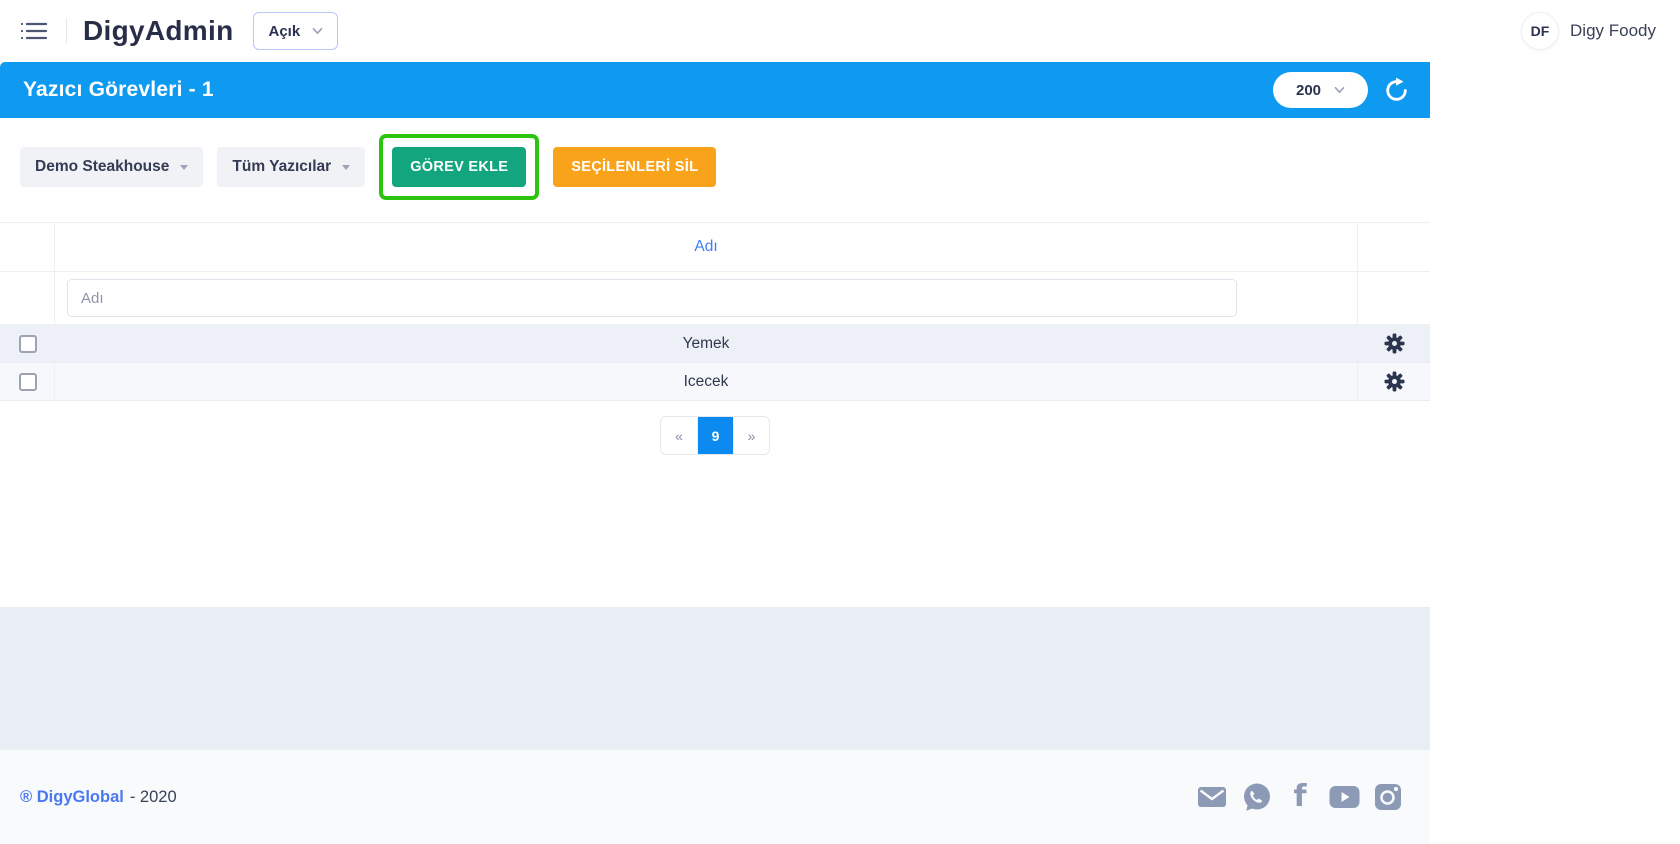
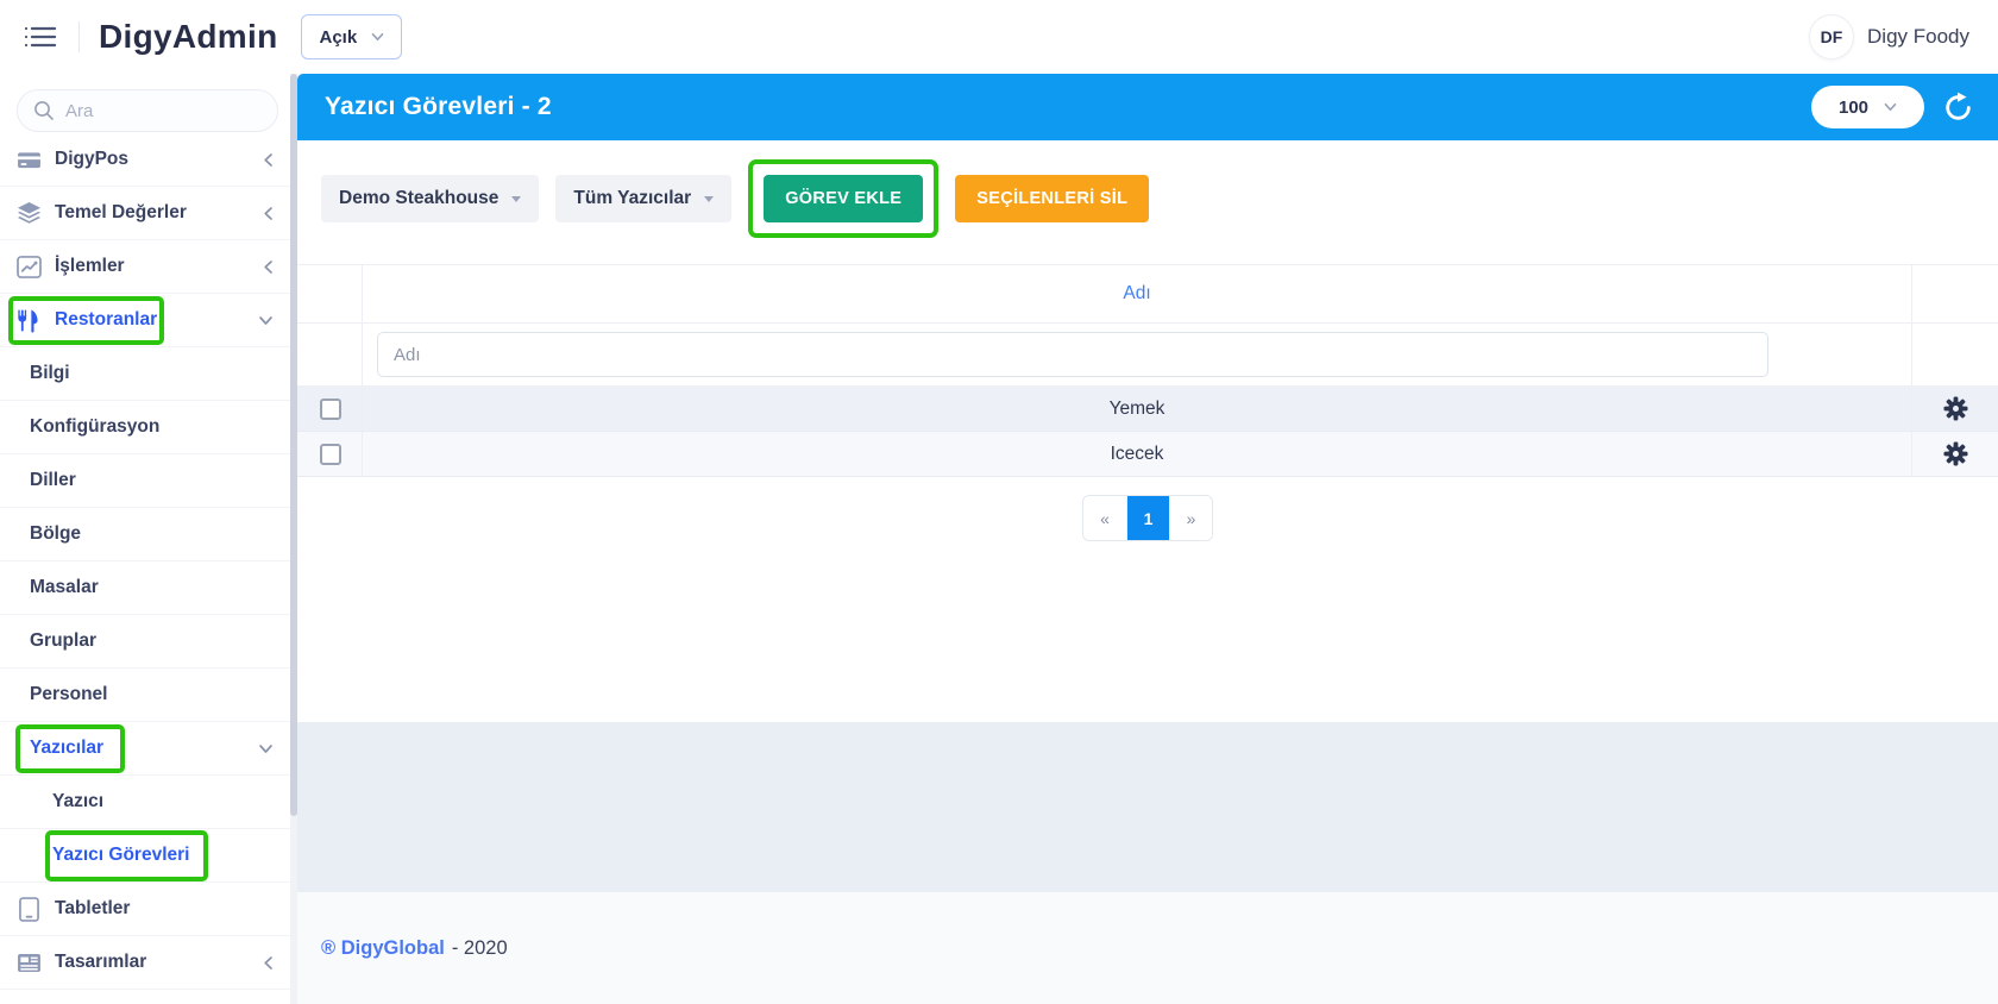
  DigyAdmin
  Açık
  DF
  Digy Foody
+ Ara
+ DigyPos
+ Temel Değerler
+ İşlemler
+ Restoranlar
+ Bilgi
+ Konfigürasyon
+ Diller
+ Bölge
+ Masalar
+ Gruplar
+ Personel
+ Yazıcılar
+ Yazıcı
+ Yazıcı Görevleri
+ Tabletler
+ Tasarımlar
- Yazıcı Görevleri - 1
+ Yazıcı Görevleri - 2
- 200
+ 100
  Demo Steakhouse
  Tüm Yazıcılar
  GÖREV EKLE
  SEÇİLENLERİ SİL
  Adı
  Adı
  Yemek
  Icecek
  «
- 9
+ 1
  »
  ® DigyGlobal
  - 2020
- f
